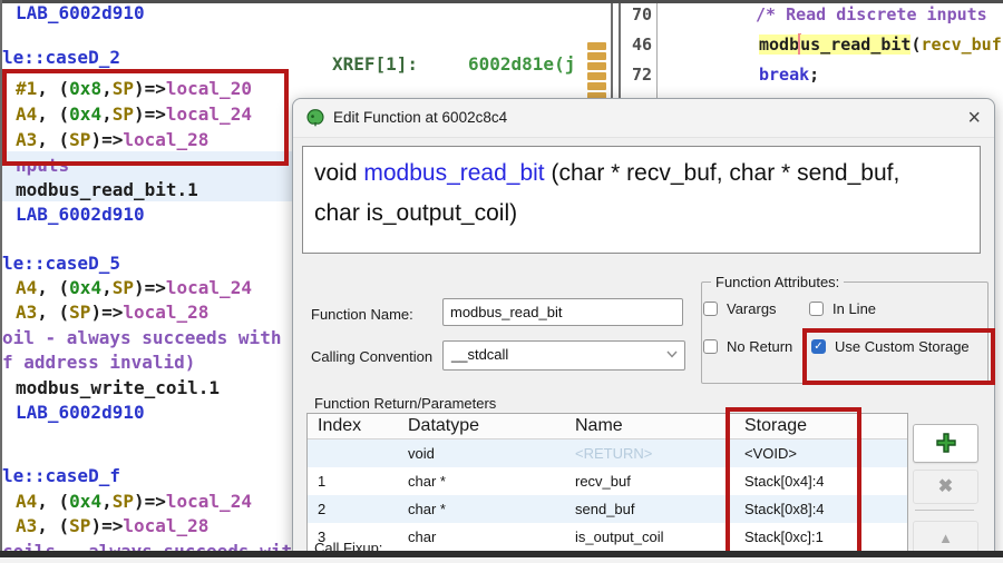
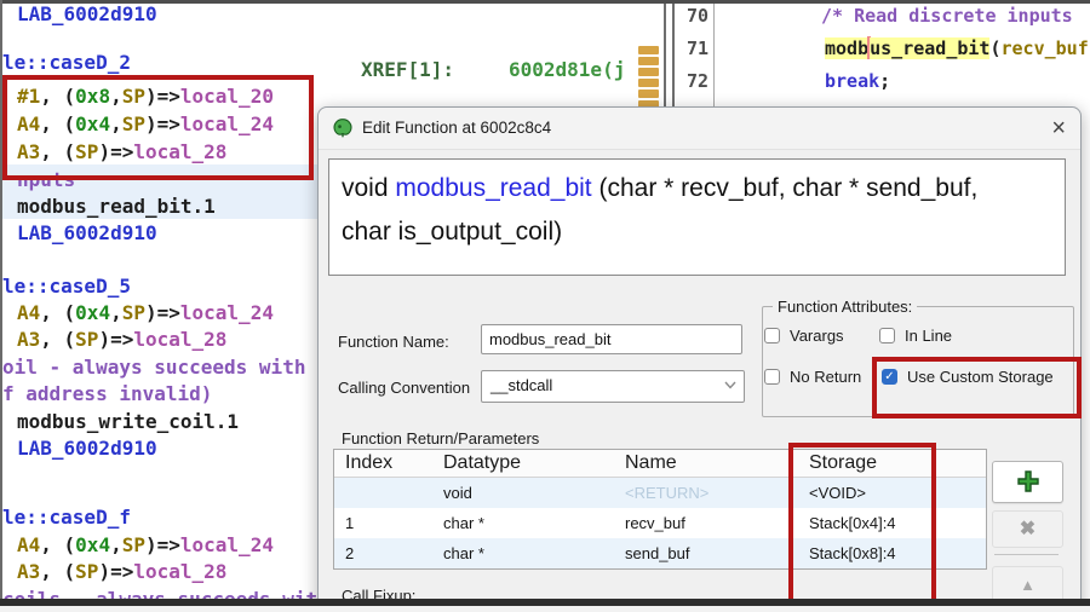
  LAB_6002d910
  le::caseD_2
  #1, (0x8,SP)=>local_20
  A4, (0x4,SP)=>local_24
  A3, (SP)=>local_28
  nputs
  modbus_read_bit.1
  LAB_6002d910
  le::caseD_5
  A4, (0x4,SP)=>local_24
  A3, (SP)=>local_28
  oil - always succeeds with
  f address invalid)
  modbus_write_coil.1
  LAB_6002d910
  le::caseD_f
  A4, (0x4,SP)=>local_24
  A3, (SP)=>local_28
  XREF[1]:
  6002d81e(j
  70
  /* Read discrete inputs
- 46
+ 71
  modbus_read_bit(recv_buf
  72
  break;
  Edit Function at 6002c8c4
  ×
  void modbus_read_bit (char * recv_buf, char * send_buf,
  char is_output_coil)
  Function Name:
  modbus_read_bit
  Calling Convention
  __stdcall
  Function Attributes:
  Varargs
  In Line
  No Return
  ✓
  Use Custom Storage
  Function Return/Parameters
  Index
  Datatype
  Name
  Storage
  void
  <RETURN>
  <VOID>
  1
  char *
  recv_buf
  Stack[0x4]:4
  2
  char *
  send_buf
  Stack[0x8]:4
- 3
- char
- is_output_coil
- Stack[0xc]:1
  ✖
  ▲
  Call Fixup:
